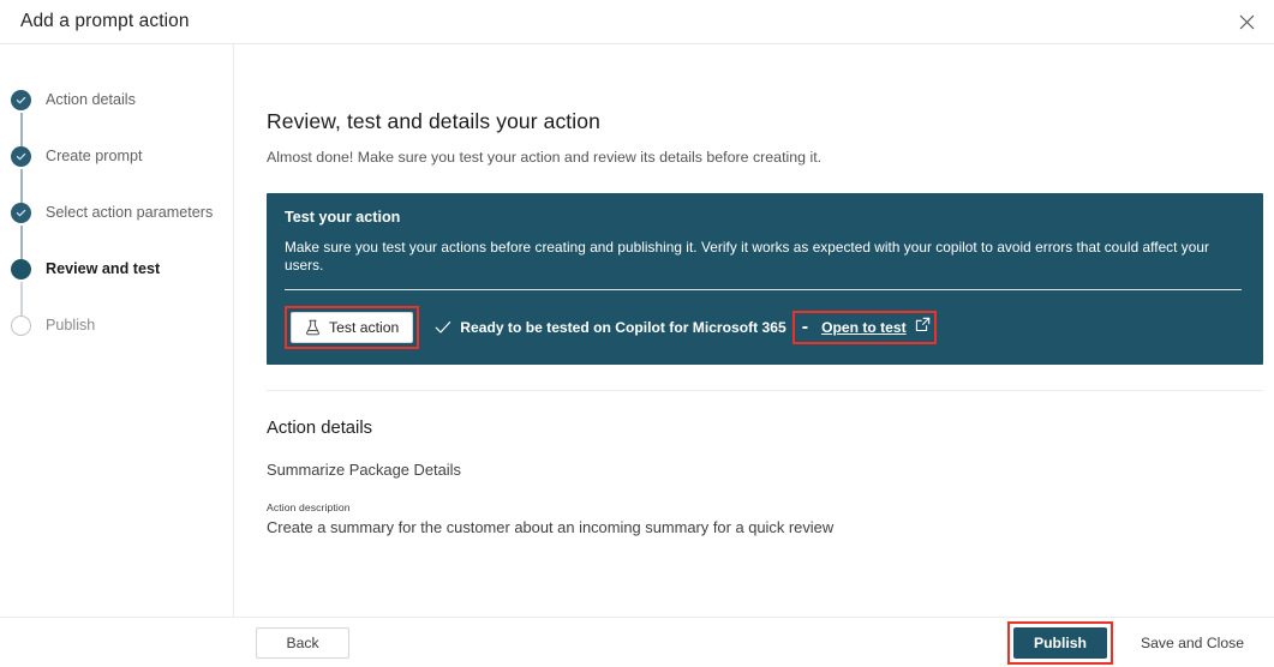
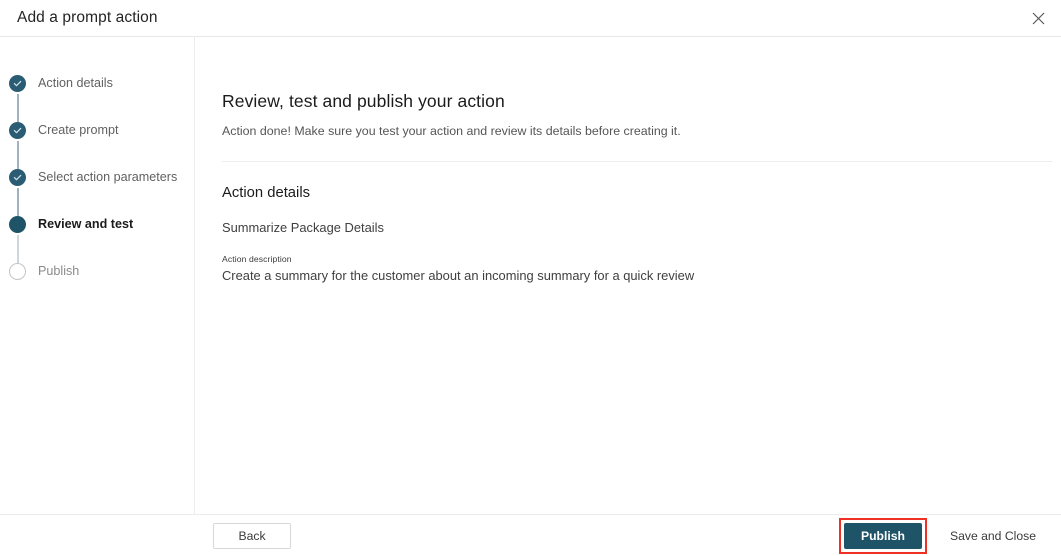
  Add a prompt action
  Action details
  Create prompt
  Select action parameters
  Review and test
  Publish
- Review, test and details your action
+ Review, test and publish your action
- Almost done! Make sure you test your action and review its details before creating it.
+ Action done! Make sure you test your action and review its details before creating it.
- Test your action
- Make sure you test your actions before creating and publishing it. Verify it works as expected with your copilot to avoid errors that could affect your users.
- Test action
- Ready to be tested on Copilot for Microsoft 365
- -
- Open to test
  Action details
  Summarize Package Details
  Action description
  Create a summary for the customer about an incoming summary for a quick review
  Back
  Publish
  Save and Close
